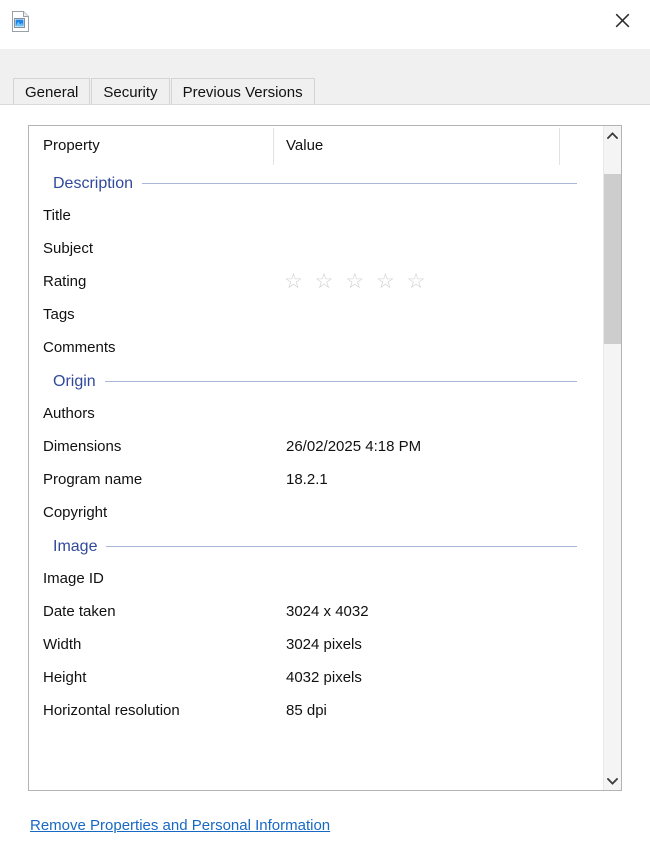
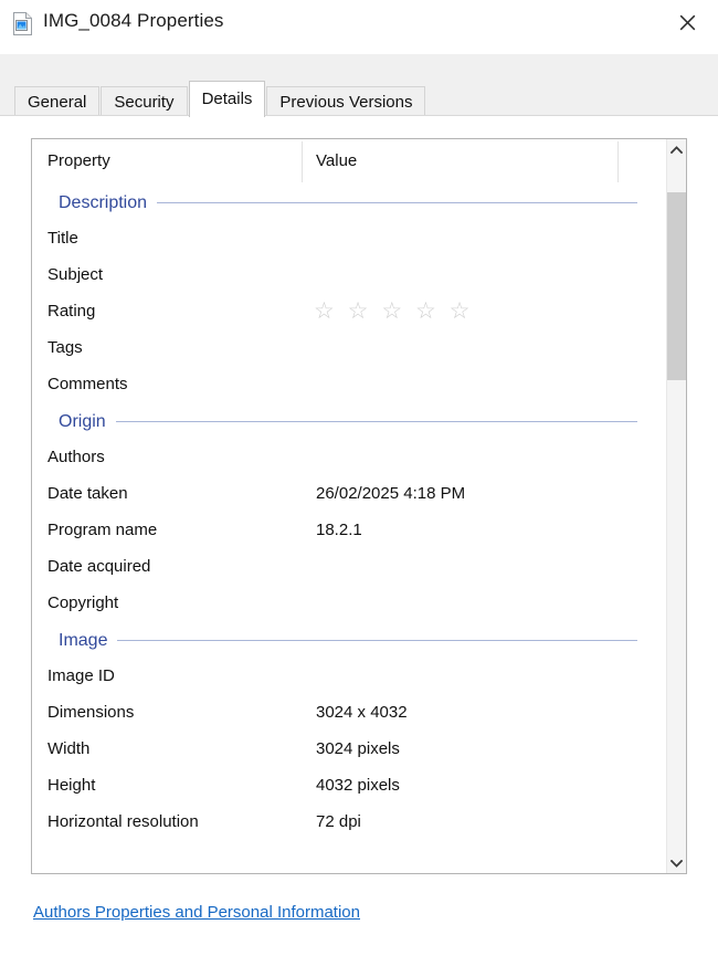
+ IMG_0084 Properties
  General
  Security
+ Details
  Previous Versions
  Property
  Value
  Description
  Title
  Subject
  Rating
  ☆ ☆ ☆ ☆ ☆
  Tags
  Comments
  Origin
  Authors
- Dimensions
+ Date taken
  26/02/2025 4:18 PM
  Program name
  18.2.1
+ Date acquired
  Copyright
  Image
  Image ID
- Date taken
+ Dimensions
  3024 x 4032
  Width
  3024 pixels
  Height
  4032 pixels
  Horizontal resolution
- 85 dpi
+ 72 dpi
- Remove Properties and Personal Information
+ Authors Properties and Personal Information
